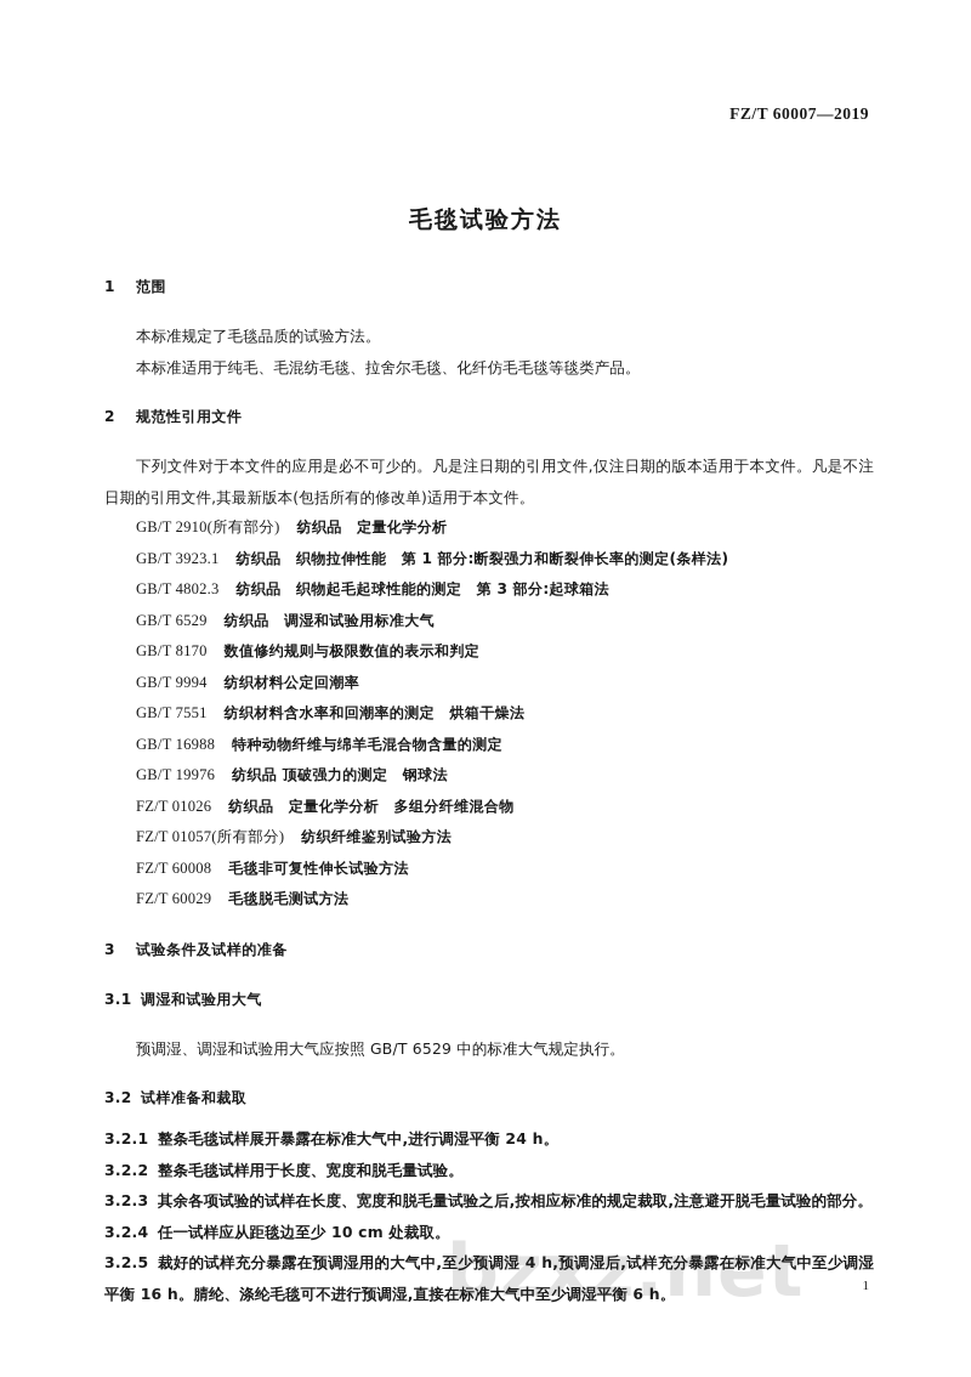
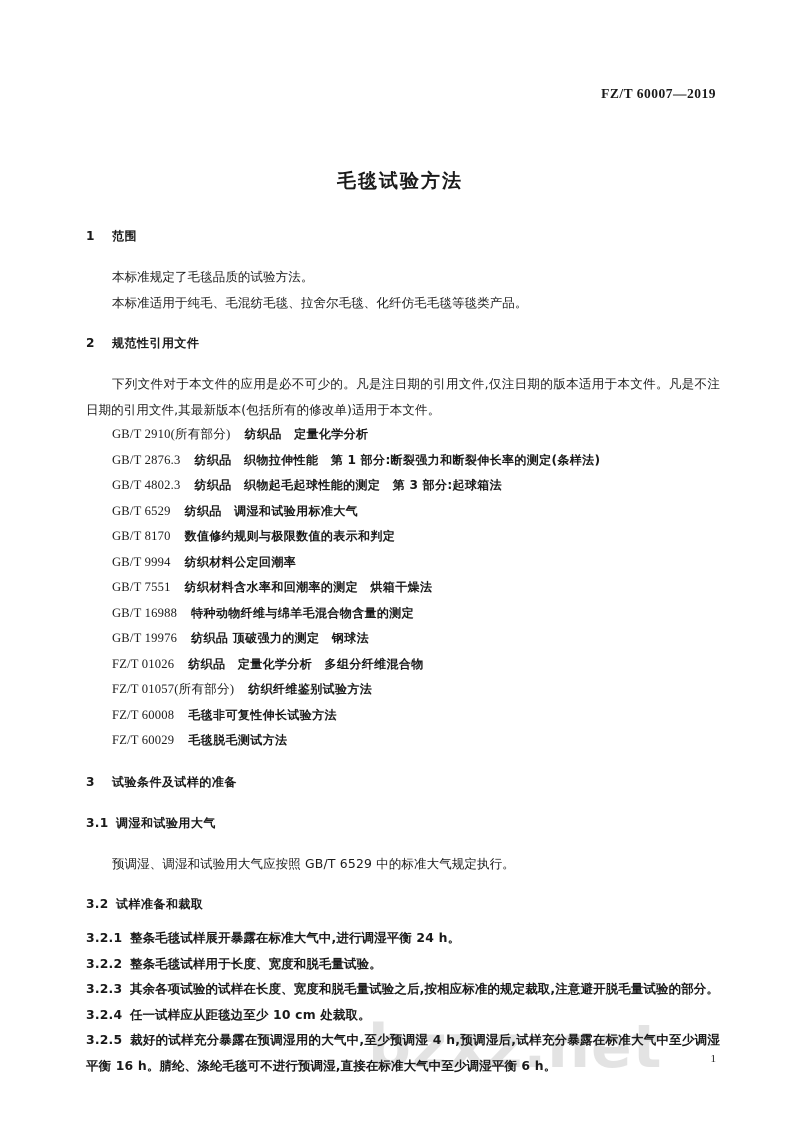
  bzxz.net
  FZ/T 60007—2019
  毛毯试验方法
  1 范围
  本标准规定了毛毯品质的试验方法。
  本标准适用于纯毛、毛混纺毛毯、拉舍尔毛毯、化纤仿毛毛毯等毯类产品。
  2 规范性引用文件
  下列文件对于本文件的应用是必不可少的。凡是注日期的引用文件,仅注日期的版本适用于本文件。凡是不注日期的引用文件,其最新版本(包括所有的修改单)适用于本文件。
  GB/T 2910(所有部分) 纺织品 定量化学分析
- GB/T 3923.1 纺织品 织物拉伸性能 第 1 部分:断裂强力和断裂伸长率的测定(条样法)
+ GB/T 2876.3 纺织品 织物拉伸性能 第 1 部分:断裂强力和断裂伸长率的测定(条样法)
  GB/T 4802.3 纺织品 织物起毛起球性能的测定 第 3 部分:起球箱法
  GB/T 6529 纺织品 调湿和试验用标准大气
  GB/T 8170 数值修约规则与极限数值的表示和判定
  GB/T 9994 纺织材料公定回潮率
  GB/T 7551 纺织材料含水率和回潮率的测定 烘箱干燥法
  GB/T 16988 特种动物纤维与绵羊毛混合物含量的测定
  GB/T 19976 纺织品 顶破强力的测定 钢球法
  FZ/T 01026 纺织品 定量化学分析 多组分纤维混合物
  FZ/T 01057(所有部分) 纺织纤维鉴别试验方法
  FZ/T 60008 毛毯非可复性伸长试验方法
  FZ/T 60029 毛毯脱毛测试方法
  3 试验条件及试样的准备
  3.1 调湿和试验用大气
  预调湿、调湿和试验用大气应按照 GB/T 6529 中的标准大气规定执行。
  3.2 试样准备和裁取
  3.2.1 整条毛毯试样展开暴露在标准大气中,进行调湿平衡 24 h。
  3.2.2 整条毛毯试样用于长度、宽度和脱毛量试验。
  3.2.3 其余各项试验的试样在长度、宽度和脱毛量试验之后,按相应标准的规定裁取,注意避开脱毛量试验的部分。
  3.2.4 任一试样应从距毯边至少 10 cm 处裁取。
  3.2.5 裁好的试样充分暴露在预调湿用的大气中,至少预调湿 4 h,预调湿后,试样充分暴露在标准大气中至少调湿平衡 16 h。腈纶、涤纶毛毯可不进行预调湿,直接在标准大气中至少调湿平衡 6 h。
  1
